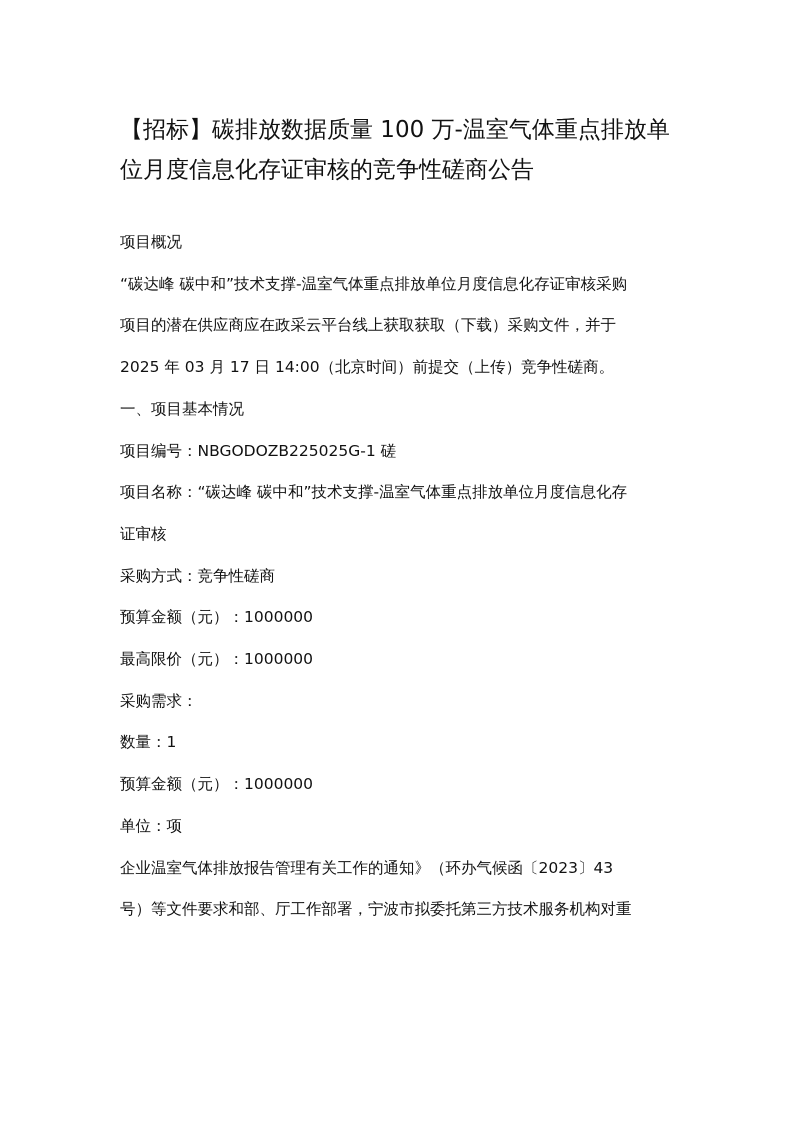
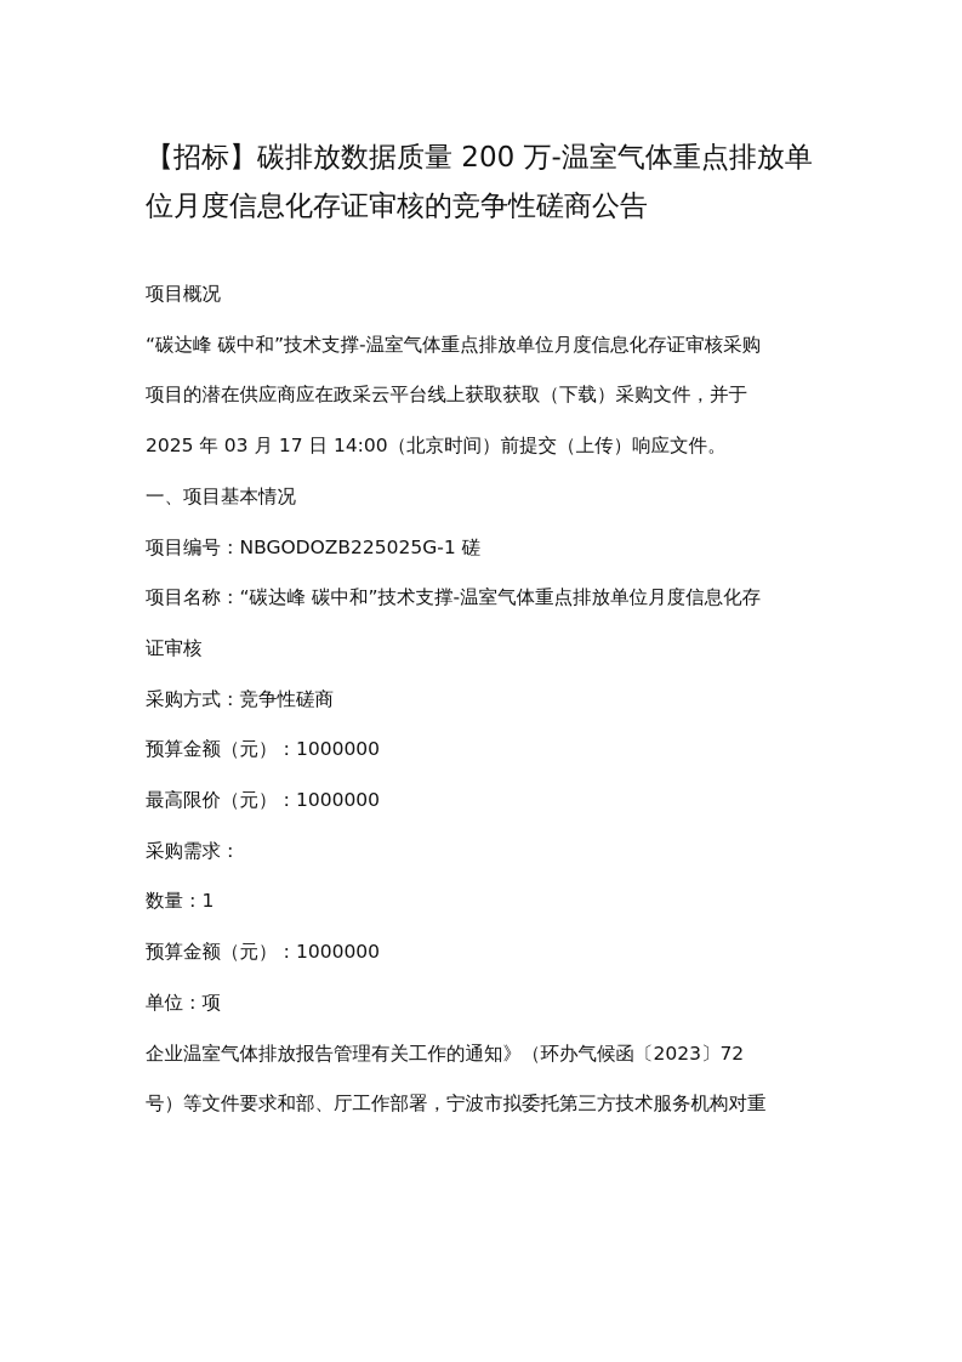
- 【招标】碳排放数据质量 100 万-温室气体重点排放单
+ 【招标】碳排放数据质量 200 万-温室气体重点排放单
  位月度信息化存证审核的竞争性磋商公告
  项目概况
  “碳达峰 碳中和”技术支撑-温室气体重点排放单位月度信息化存证审核采购
  项目的潜在供应商应在政采云平台线上获取获取（下载）采购文件，并于
- 2025 年 03 月 17 日 14:00（北京时间）前提交（上传）竞争性磋商。
+ 2025 年 03 月 17 日 14:00（北京时间）前提交（上传）响应文件。
  一、项目基本情况
  项目编号：NBGODOZB225025G-1 磋
  项目名称：“碳达峰 碳中和”技术支撑-温室气体重点排放单位月度信息化存
  证审核
  采购方式：竞争性磋商
  预算金额（元）：1000000
  最高限价（元）：1000000
  采购需求：
  数量：1
  预算金额（元）：1000000
  单位：项
- 企业温室气体排放报告管理有关工作的通知》（环办气候函〔2023〕43
+ 企业温室气体排放报告管理有关工作的通知》（环办气候函〔2023〕72
  号）等文件要求和部、厅工作部署，宁波市拟委托第三方技术服务机构对重
